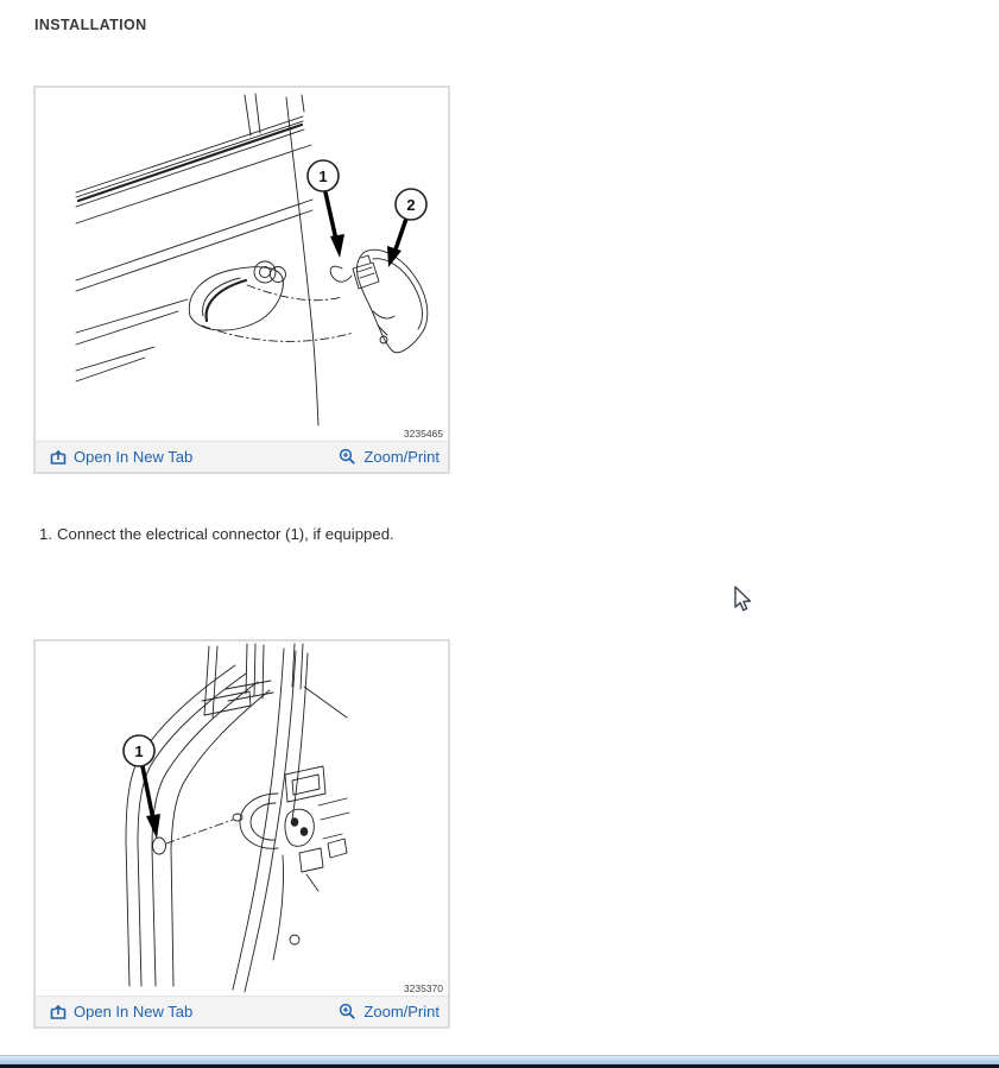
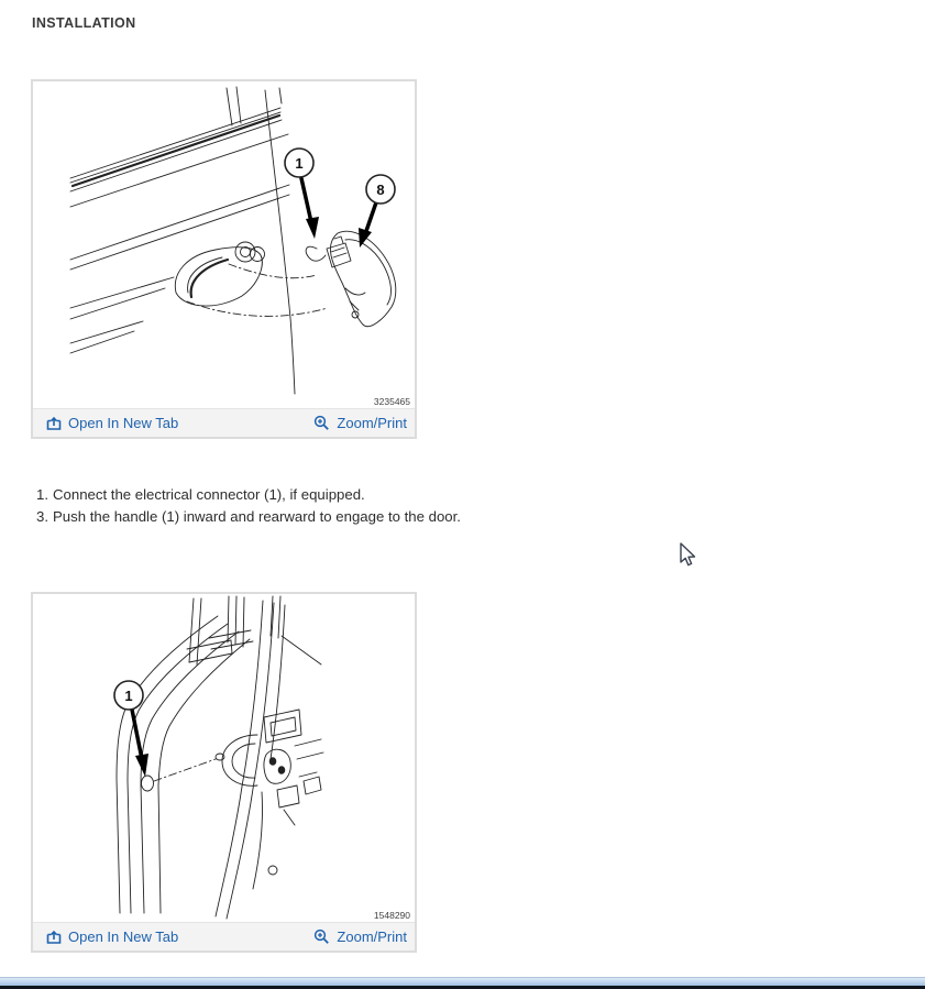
  INSTALLATION
  1
- 2
+ 8
  3235465
  Open In New Tab
  Zoom/Print
  1. Connect the electrical connector (1), if equipped.
+ 3. Push the handle (1) inward and rearward to engage to the door.
  1
- 3235370
+ 1548290
  Open In New Tab
  Zoom/Print
